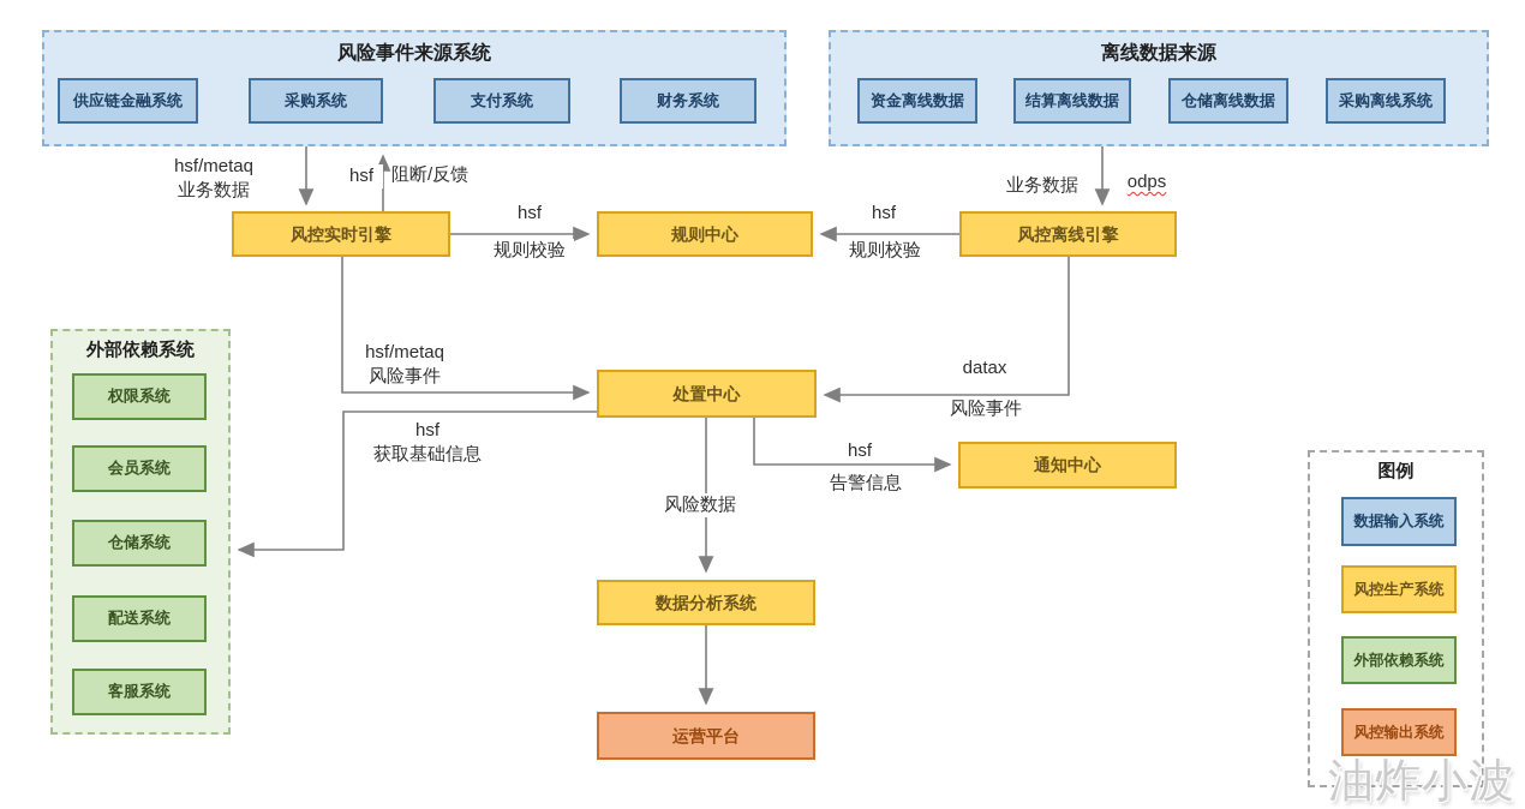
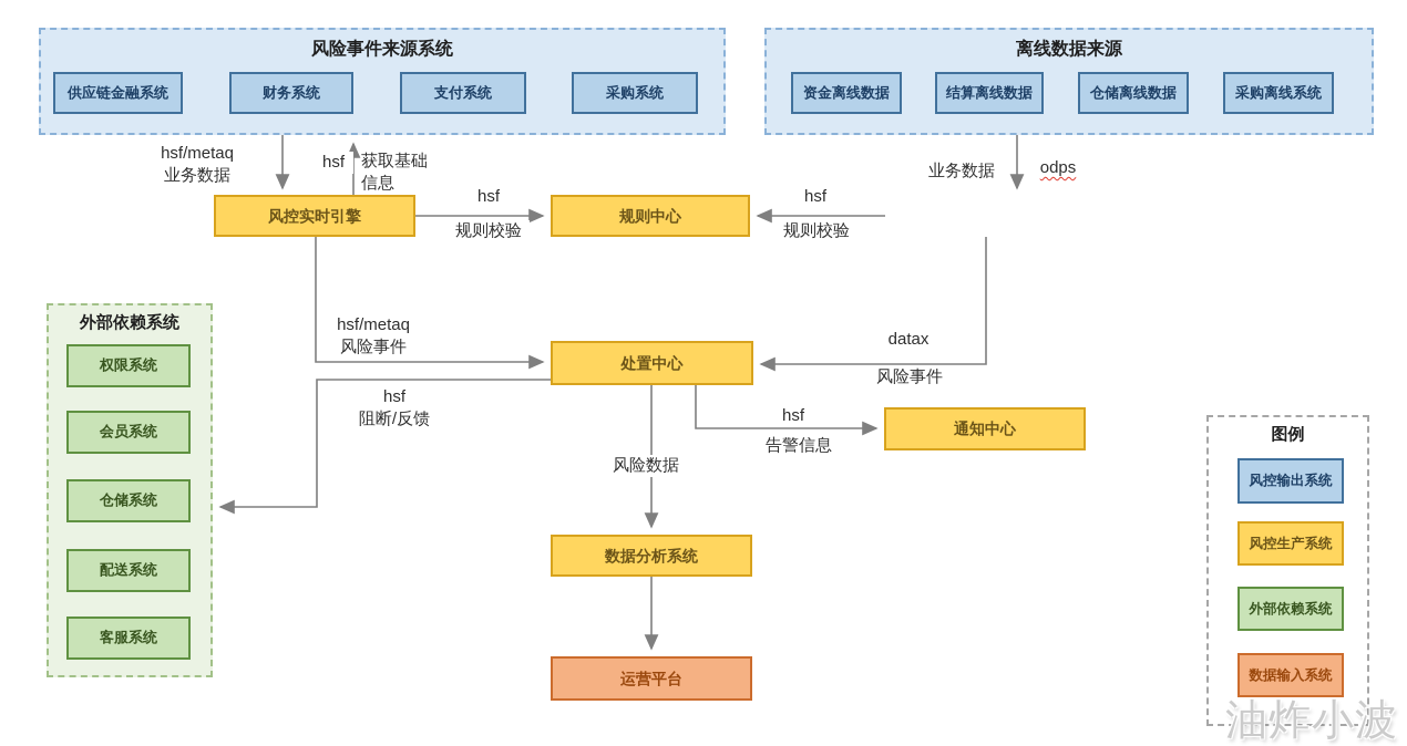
  风险事件来源系统
  供应链金融系统
- 采购系统
+ 财务系统
  支付系统
- 财务系统
+ 采购系统
  离线数据来源
  资金离线数据
  结算离线数据
  仓储离线数据
  采购离线系统
  外部依赖系统
  权限系统
  会员系统
  仓储系统
  配送系统
  客服系统
  风控实时引擎
  规则中心
- 风控离线引擎
  处置中心
  通知中心
  数据分析系统
  运营平台
  hsf/metaq
  业务数据
  hsf
- 阻断/反馈
+ 获取基础信息
  hsf
  规则校验
  hsf
  规则校验
  业务数据
  odps
  hsf/metaq
  风险事件
  datax
  风险事件
  hsf
  告警信息
  hsf
- 获取基础信息
+ 阻断/反馈
  风险数据
  图例
- 数据输入系统
+ 风控输出系统
  风控生产系统
  外部依赖系统
- 风控输出系统
+ 数据输入系统
  油炸小波
